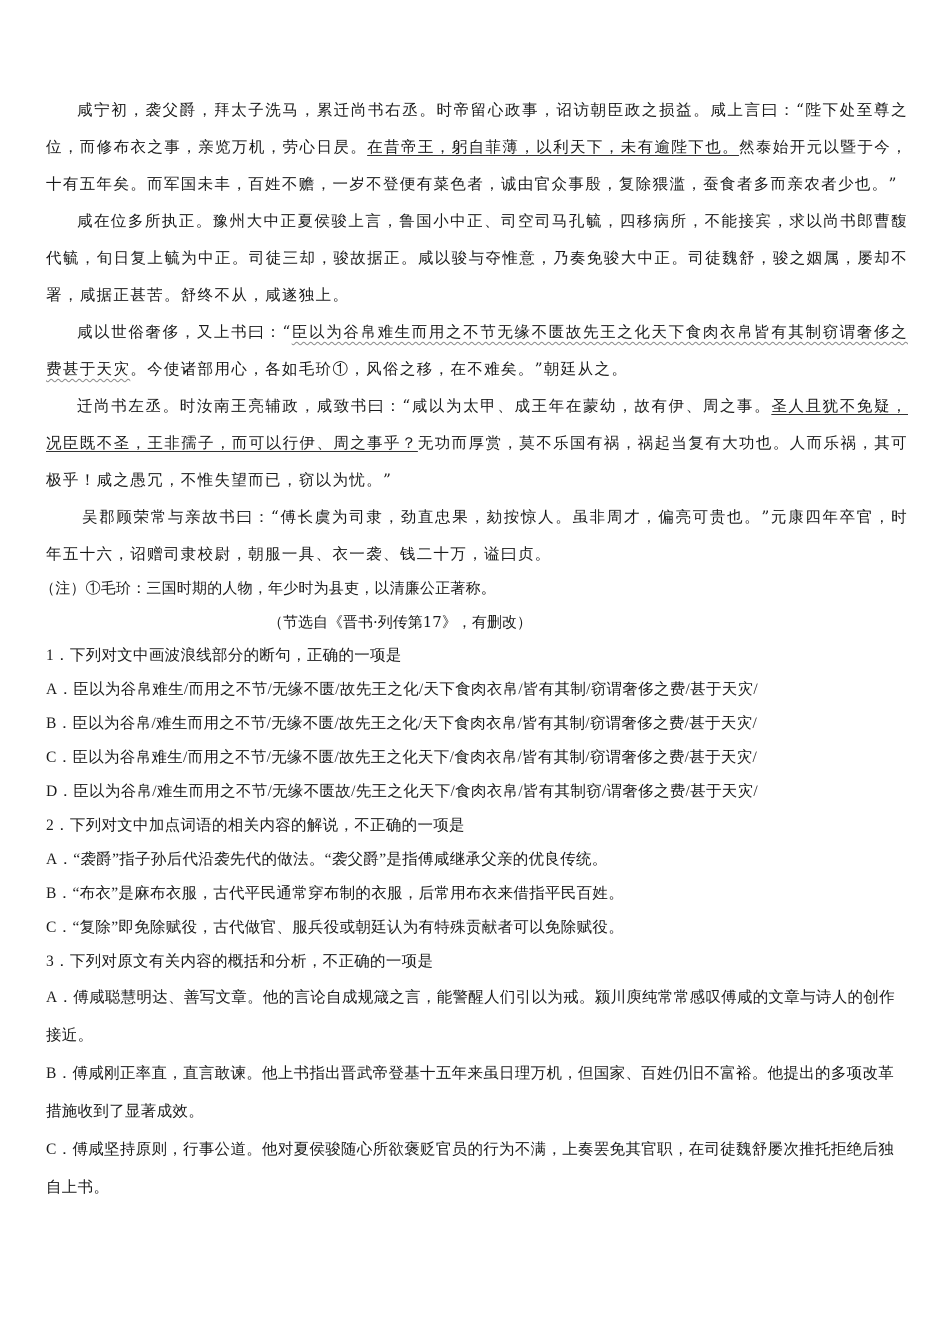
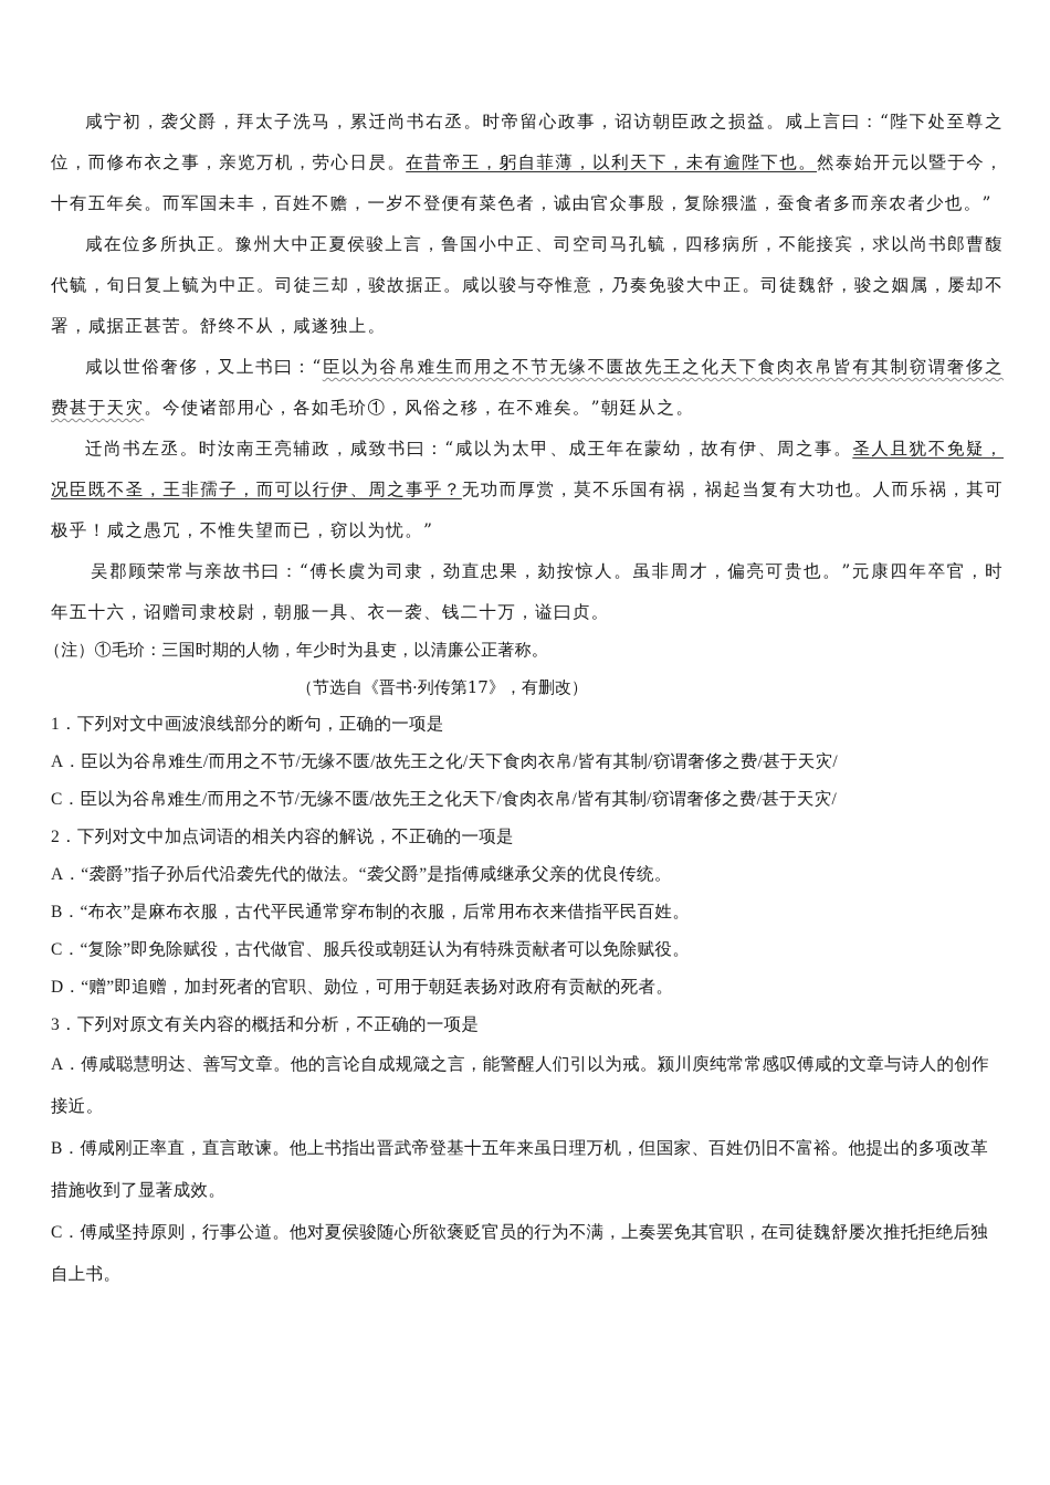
  咸宁初，袭父爵，拜太子洗马，累迁尚书右丞。时帝留心政事，诏访朝臣政之损益。咸上言曰：“陛下处至尊之位，而修布衣之事，亲览万机，劳心日昃。在昔帝王，躬自菲薄，以利天下，未有逾陛下也。然泰始开元以暨于今，十有五年矣。而军国未丰，百姓不赡，一岁不登便有菜色者，诚由官众事殷，复除猥滥，蚕食者多而亲农者少也。”
  咸在位多所执正。豫州大中正夏侯骏上言，鲁国小中正、司空司马孔毓，四移病所，不能接宾，求以尚书郎曹馥代毓，旬日复上毓为中正。司徒三却，骏故据正。咸以骏与夺惟意，乃奏免骏大中正。司徒魏舒，骏之姻属，屡却不署，咸据正甚苦。舒终不从，咸遂独上。
  咸以世俗奢侈，又上书曰：“臣以为谷帛难生而用之不节无缘不匮故先王之化天下食肉衣帛皆有其制窃谓奢侈之费甚于天灾。今使诸部用心，各如毛玠①，风俗之移，在不难矣。”朝廷从之。
  迁尚书左丞。时汝南王亮辅政，咸致书曰：“咸以为太甲、成王年在蒙幼，故有伊、周之事。圣人且犹不免疑，况臣既不圣，王非孺子，而可以行伊、周之事乎？无功而厚赏，莫不乐国有祸，祸起当复有大功也。人而乐祸，其可极乎！咸之愚冗，不惟失望而已，窃以为忧。”
  吴郡顾荣常与亲故书曰：“傅长虞为司隶，劲直忠果，劾按惊人。虽非周才，偏亮可贵也。”元康四年卒官，时年五十六，诏赠司隶校尉，朝服一具、衣一袭、钱二十万，谥曰贞。
  （注）①毛玠：三国时期的人物，年少时为县吏，以清廉公正著称。
  （节选自《晋书·列传第17》，有删改）
  1．下列对文中画波浪线部分的断句，正确的一项是
  A．臣以为谷帛难生/而用之不节/无缘不匮/故先王之化/天下食肉衣帛/皆有其制/窃谓奢侈之费/甚于天灾/
- B．臣以为谷帛/难生而用之不节/无缘不匮/故先王之化/天下食肉衣帛/皆有其制/窃谓奢侈之费/甚于天灾/
  C．臣以为谷帛难生/而用之不节/无缘不匮/故先王之化天下/食肉衣帛/皆有其制/窃谓奢侈之费/甚于天灾/
- D．臣以为谷帛/难生而用之不节/无缘不匮故/先王之化天下/食肉衣帛/皆有其制窃/谓奢侈之费/甚于天灾/
  2．下列对文中加点词语的相关内容的解说，不正确的一项是
  A．“袭爵”指子孙后代沿袭先代的做法。“袭父爵”是指傅咸继承父亲的优良传统。
  B．“布衣”是麻布衣服，古代平民通常穿布制的衣服，后常用布衣来借指平民百姓。
  C．“复除”即免除赋役，古代做官、服兵役或朝廷认为有特殊贡献者可以免除赋役。
+ D．“赠”即追赠，加封死者的官职、勋位，可用于朝廷表扬对政府有贡献的死者。
  3．下列对原文有关内容的概括和分析，不正确的一项是
  A．傅咸聪慧明达、善写文章。他的言论自成规箴之言，能警醒人们引以为戒。颍川庾纯常常感叹傅咸的文章与诗人的创作接近。
  B．傅咸刚正率直，直言敢谏。他上书指出晋武帝登基十五年来虽日理万机，但国家、百姓仍旧不富裕。他提出的多项改革措施收到了显著成效。
  C．傅咸坚持原则，行事公道。他对夏侯骏随心所欲褒贬官员的行为不满，上奏罢免其官职，在司徒魏舒屡次推托拒绝后独自上书。
